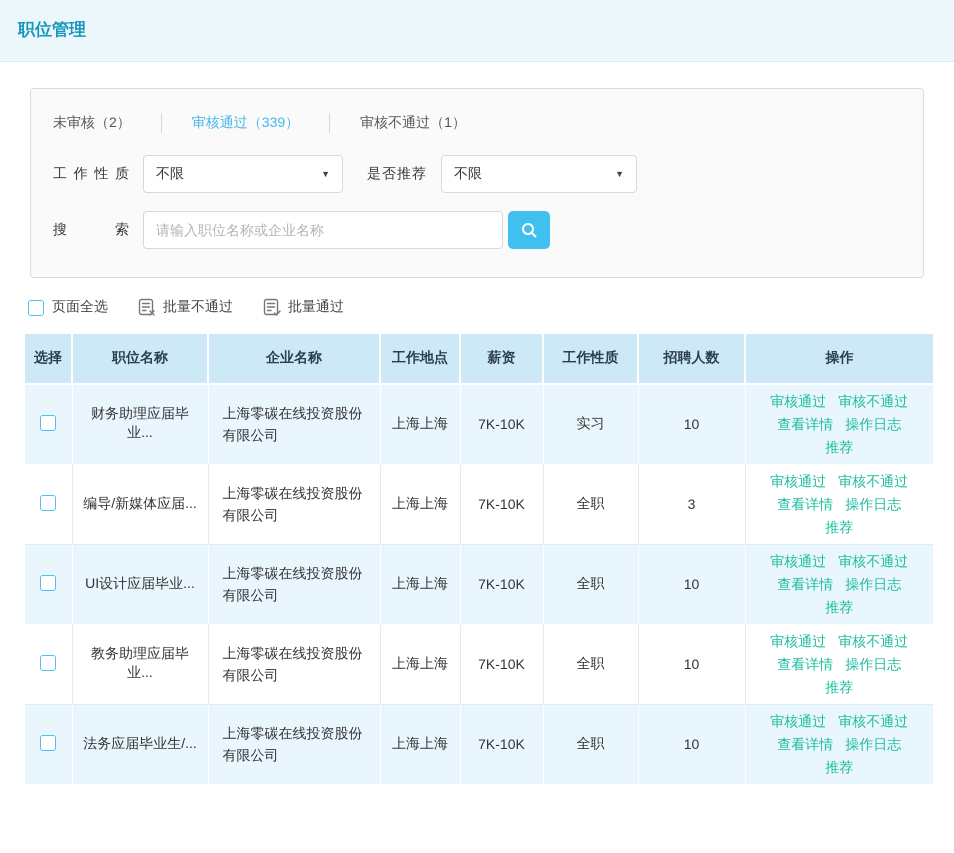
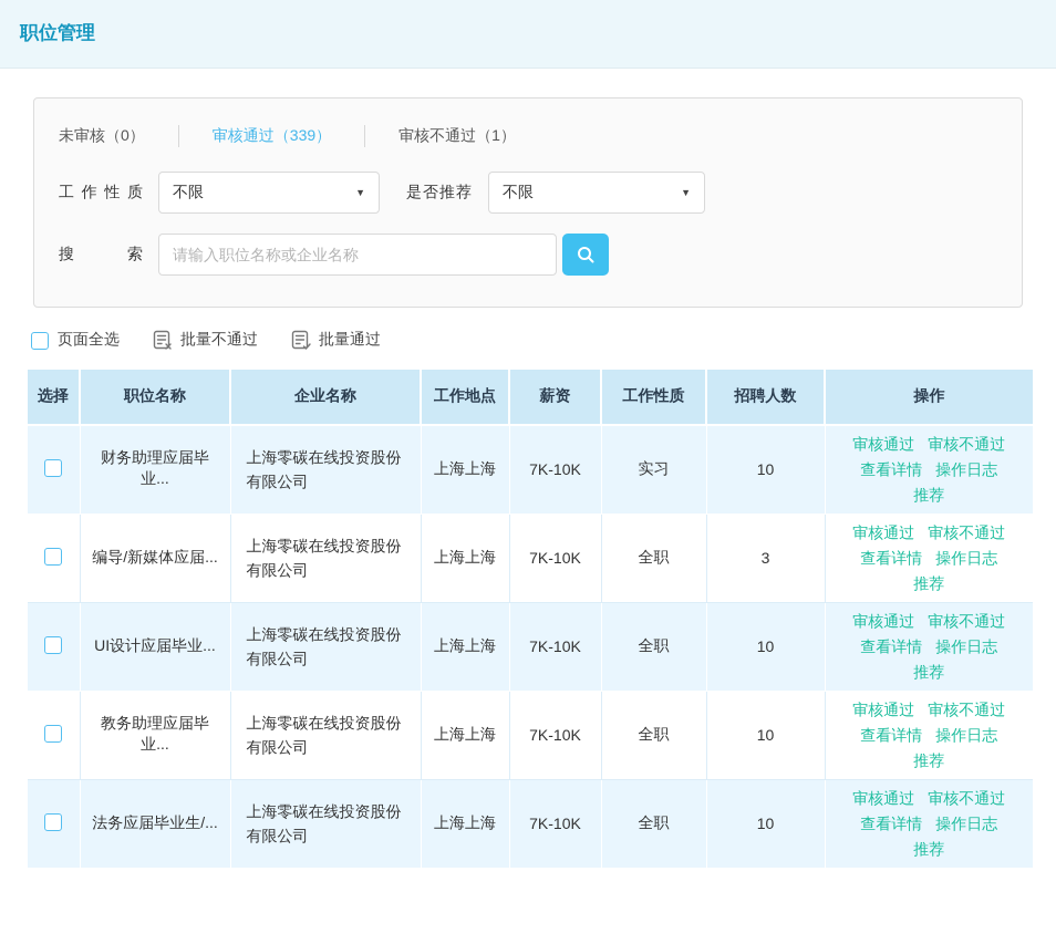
  职位管理
- 未审核（2）
+ 未审核（0）
  审核通过（339）
  审核不通过（1）
  工作性质
  不限
  ▼
  是否推荐
  不限
  ▼
  搜索
  请输入职位名称或企业名称
  页面全选
  批量不通过
  批量通过
  选择	职位名称	企业名称	工作地点	薪资	工作性质	招聘人数	操作
  	财务助理应届毕业...	上海零碳在线投资股份有限公司	上海上海	7K-10K	实习	10	审核通过 审核不通过查看详情 操作日志推荐
  	编导/新媒体应届...	上海零碳在线投资股份有限公司	上海上海	7K-10K	全职	3	审核通过 审核不通过查看详情 操作日志推荐
  	UI设计应届毕业...	上海零碳在线投资股份有限公司	上海上海	7K-10K	全职	10	审核通过 审核不通过查看详情 操作日志推荐
  	教务助理应届毕业...	上海零碳在线投资股份有限公司	上海上海	7K-10K	全职	10	审核通过 审核不通过查看详情 操作日志推荐
  	法务应届毕业生/...	上海零碳在线投资股份有限公司	上海上海	7K-10K	全职	10	审核通过 审核不通过查看详情 操作日志推荐
